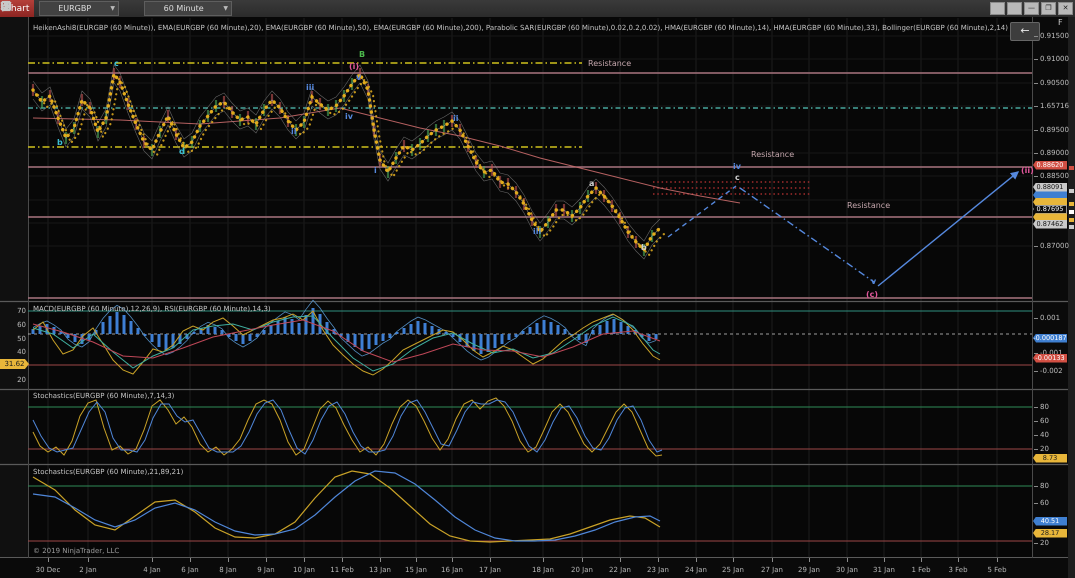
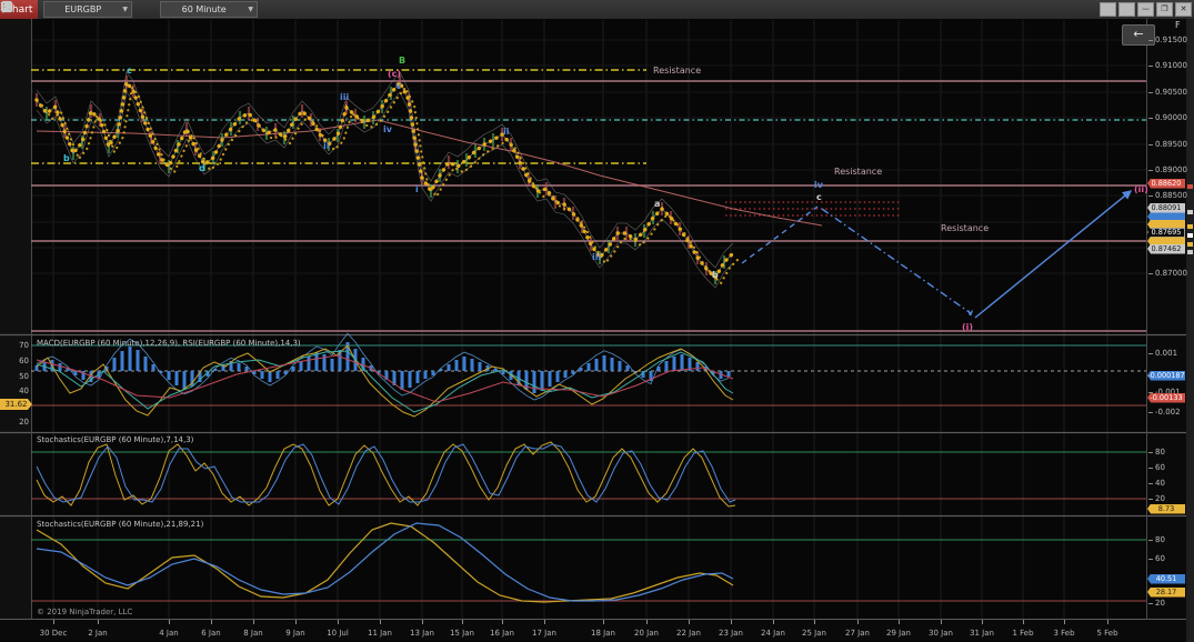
  hart
  EURGBP
  60 Minute
  —
  ❐
  ✕
- HeikenAshi8(EURGBP (60 Minute)), EMA(EURGBP (60 Minute),20), EMA(EURGBP (60 Minute),50), EMA(EURGBP (60 Minute),200), Parabolic SAR(EURGBP (60 Minute),0.02,0.2,0.02), HMA(EURGBP (60 Minute),14), HMA(EURGBP (60 Minute),33), Bollinger(EURGBP (60 Minute),2,14)
  MACD(EURGBP (60 Minute),12,26,9), RSI(EURGBP (60 Minute),14,3)
  Stochastics(EURGBP (60 Minute),7,14,3)
  Stochastics(EURGBP (60 Minute),21,89,21)
  © 2019 NinjaTrader, LLC
  ←
  F
  Resistance
  Resistance
  Resistance
  c
  b
  d
  ii
  iii
  iv
  v
- (i)
+ (c)
  B
  i
  ii
  iii
  a
  b
  iv
  c
  v
- (c)
+ (i)
  (ii)
  0.91500
  0.91000
  0.90500
- 1.65716
+ 0.90000
  0.89500
  0.89000
  0.88500
  0.87000
  0.88620
  0.88091
  0.87695
  0.87462
  70
  60
  50
  40
  20
  31.62
  0.001
  -0.001
  -0.002
  -0.000187
  -0.00133
  80
  60
  40
  20
  8.73
  80
  60
  20
  40.51
  28.17
  30 Dec
  2 Jan
  4 Jan
  6 Jan
  8 Jan
  9 Jan
- 10 Jan
+ 10 Jul
- 11 Feb
+ 11 Jan
  13 Jan
  15 Jan
  16 Jan
  17 Jan
  18 Jan
  20 Jan
  22 Jan
  23 Jan
  24 Jan
  25 Jan
  27 Jan
  29 Jan
  30 Jan
  31 Jan
  1 Feb
  3 Feb
  5 Feb
